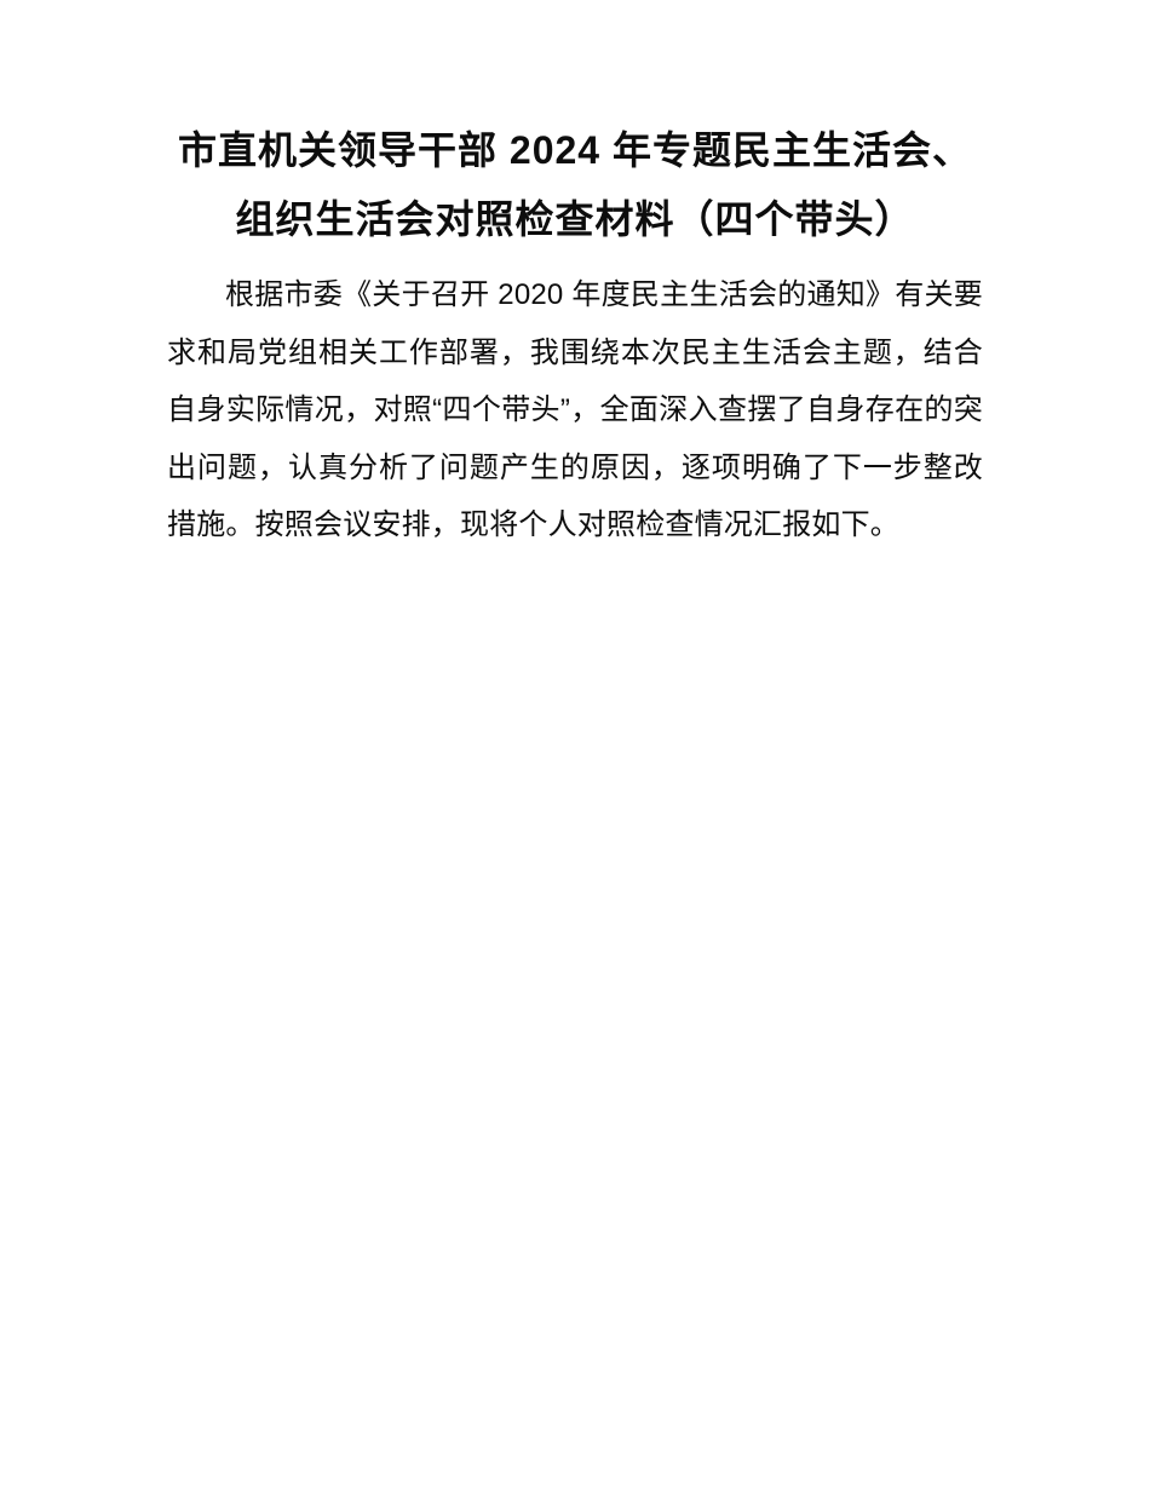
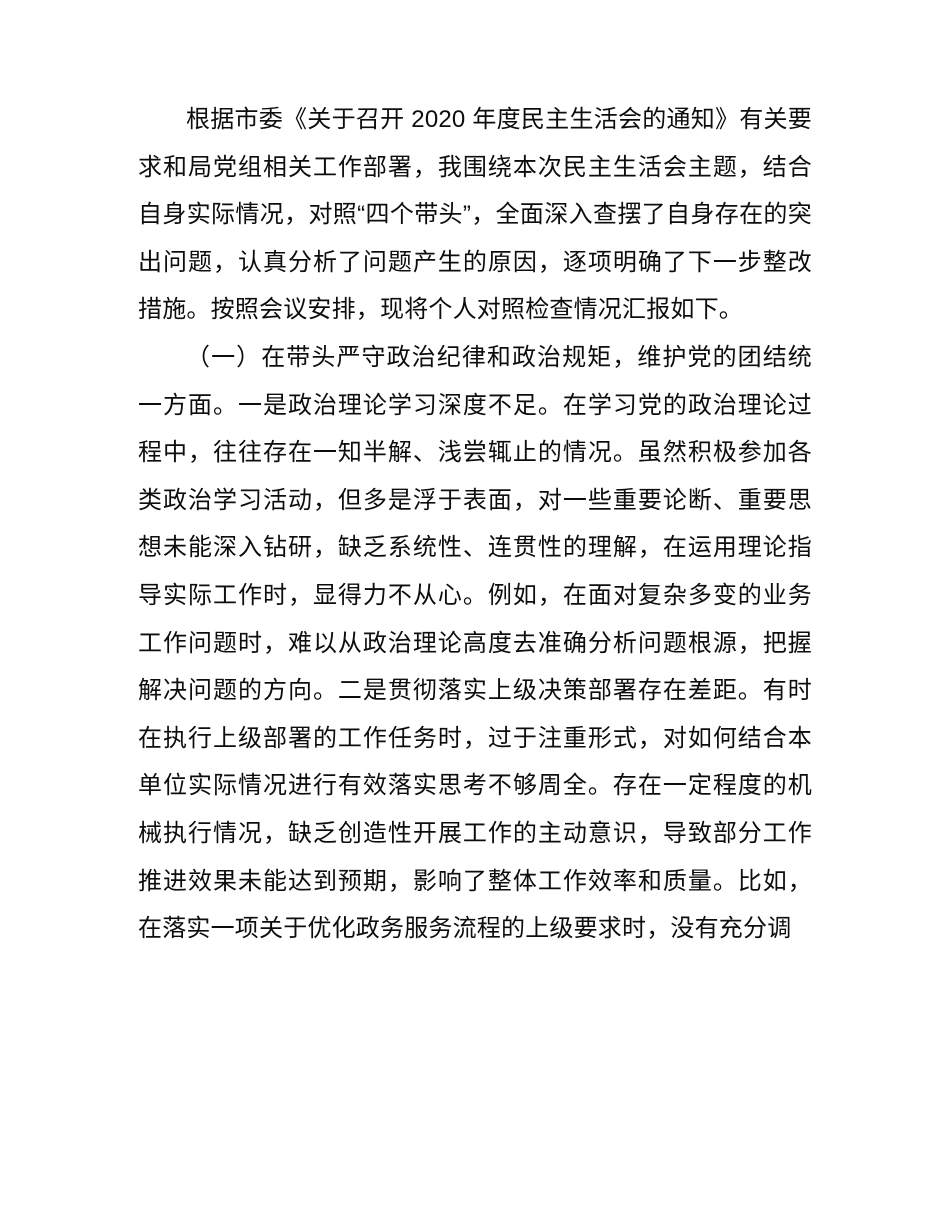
- 市直机关领导干部 2024 年专题民主生活会、
- 组织生活会对照检查材料（四个带头）
  根据市委《关于召开 2020 年度民主生活会的通知》有关要求和局党组相关工作部署，我围绕本次民主生活会主题，结合自身实际情况，对照“四个带头”，全面深入查摆了自身存在的突出问题，认真分析了问题产生的原因，逐项明确了下一步整改措施。按照会议安排，现将个人对照检查情况汇报如下。
+ （一）在带头严守政治纪律和政治规矩，维护党的团结统一方面。一是政治理论学习深度不足。在学习党的政治理论过程中，往往存在一知半解、浅尝辄止的情况。虽然积极参加各类政治学习活动，但多是浮于表面，对一些重要论断、重要思想未能深入钻研，缺乏系统性、连贯性的理解，在运用理论指导实际工作时，显得力不从心。例如，在面对复杂多变的业务工作问题时，难以从政治理论高度去准确分析问题根源，把握解决问题的方向。二是贯彻落实上级决策部署存在差距。有时在执行上级部署的工作任务时，过于注重形式，对如何结合本单位实际情况进行有效落实思考不够周全。存在一定程度的机械执行情况，缺乏创造性开展工作的主动意识，导致部分工作推进效果未能达到预期，影响了整体工作效率和质量。比如，在落实一项关于优化政务服务流程的上级要求时，没有充分调
